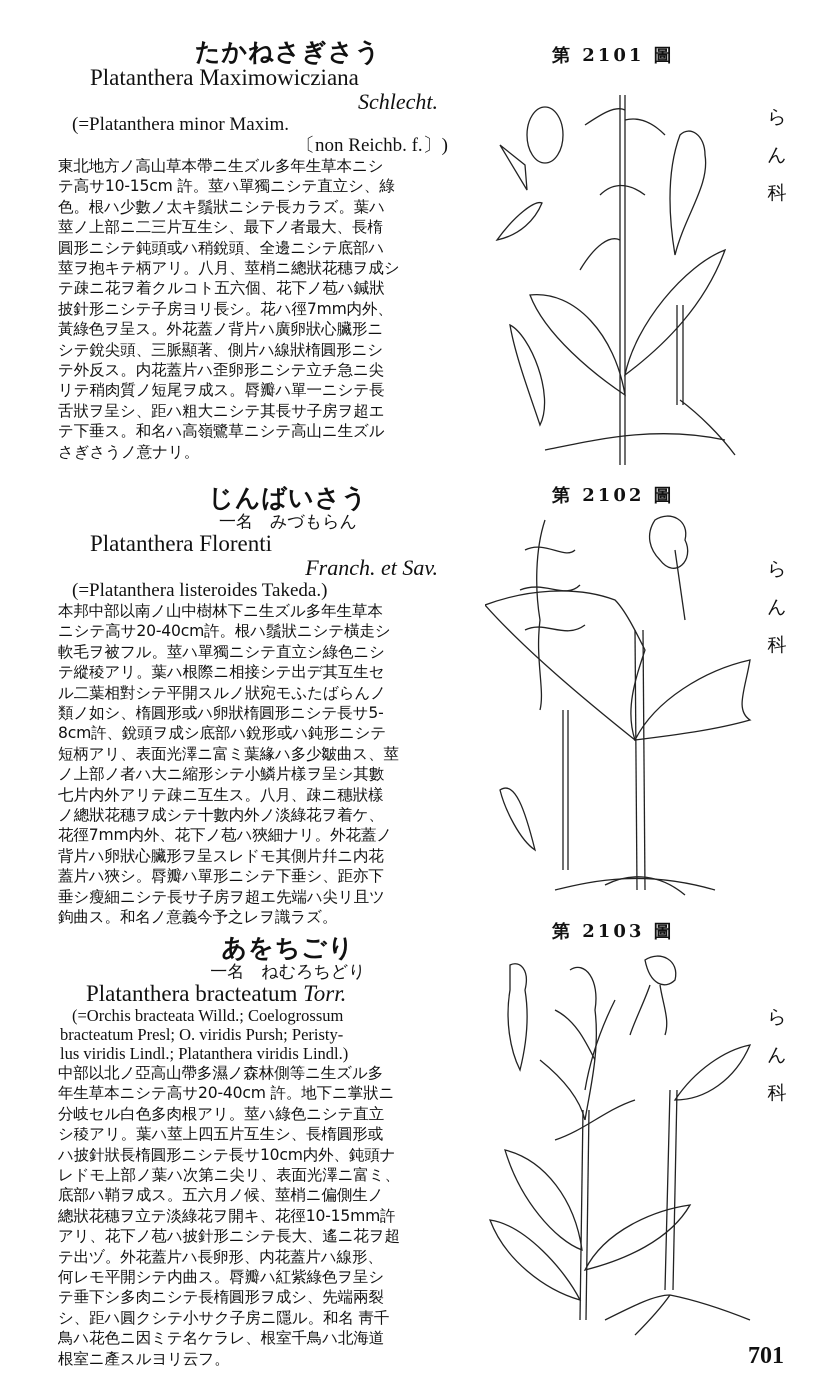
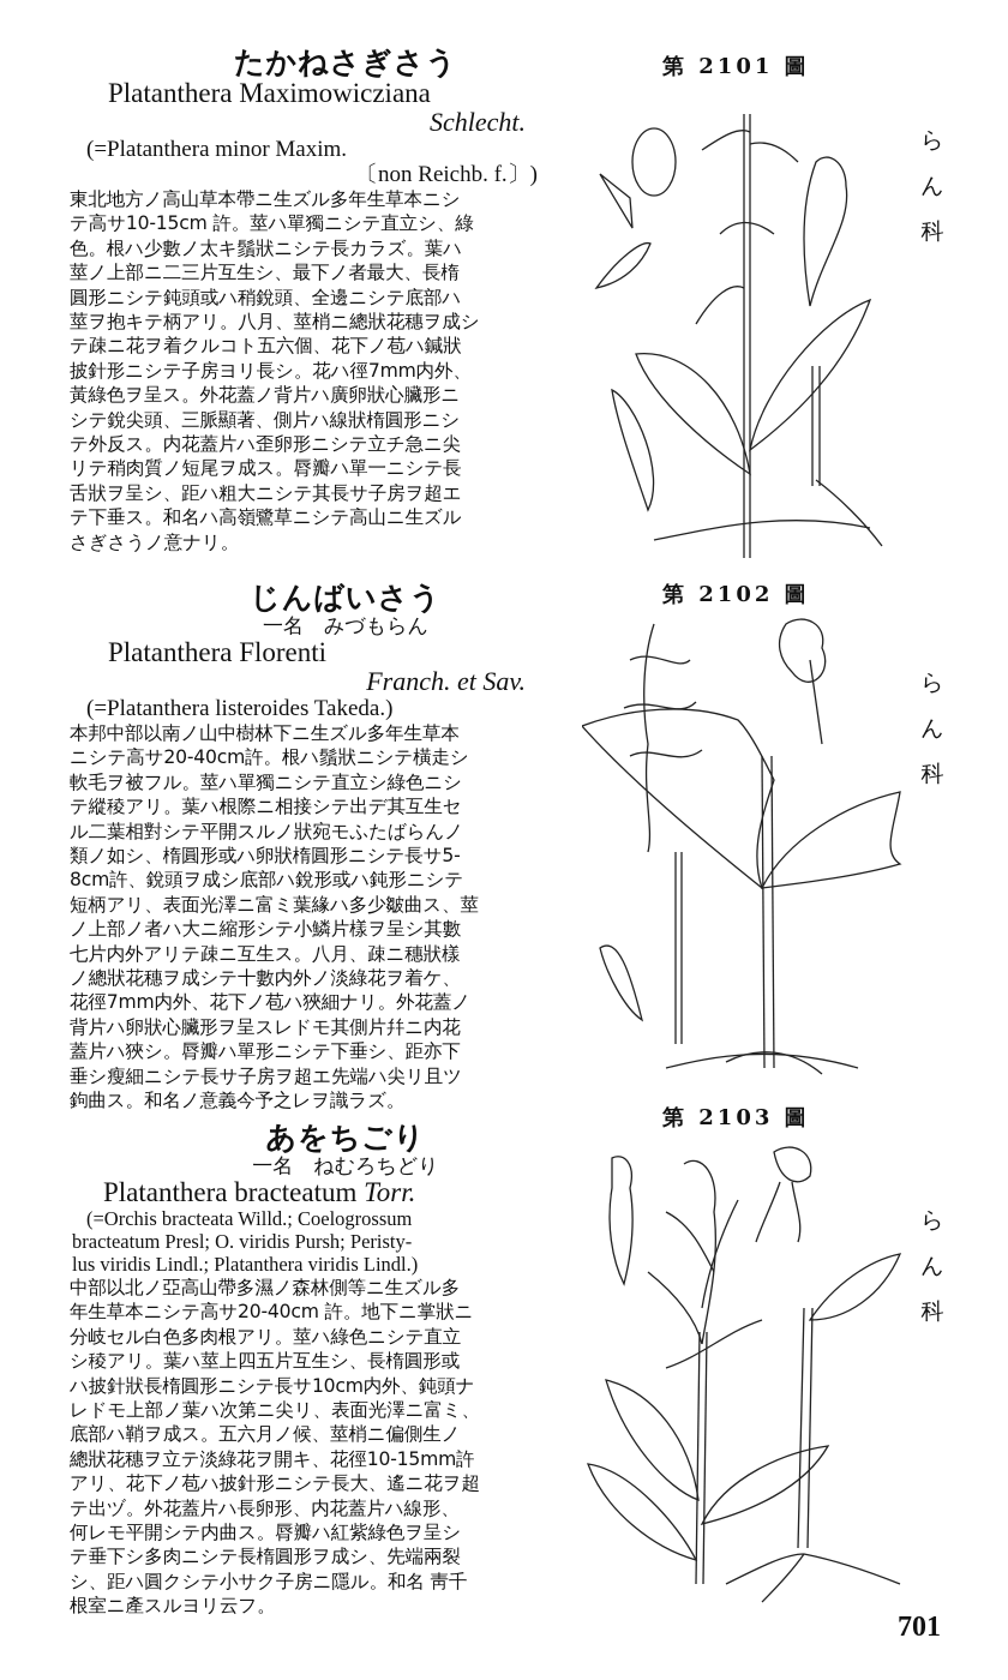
  たかねさぎさう
  Platanthera Maximowicziana
  Schlecht.
  (=Platanthera minor Maxim.
  〔non Reichb. f.〕)
  東北地方ノ高山草本帶ニ生ズル多年生草本ニシ
  テ高サ10-15cm 許。莖ハ單獨ニシテ直立シ、綠
  色。根ハ少數ノ太キ鬚狀ニシテ長カラズ。葉ハ
  莖ノ上部ニ二三片互生シ、最下ノ者最大、長楕
  圓形ニシテ鈍頭或ハ稍銳頭、全邊ニシテ底部ハ
  莖ヲ抱キテ柄アリ。八月、莖梢ニ總狀花穗ヲ成シ
  テ疎ニ花ヲ着クルコト五六個、花下ノ苞ハ鍼狀
  披針形ニシテ子房ヨリ長シ。花ハ徑7mm内外、
  黃綠色ヲ呈ス。外花蓋ノ背片ハ廣卵狀心臟形ニ
  シテ銳尖頭、三脈顯著、側片ハ線狀楕圓形ニシ
  テ外反ス。内花蓋片ハ歪卵形ニシテ立チ急ニ尖
  リテ稍肉質ノ短尾ヲ成ス。脣瓣ハ單一ニシテ長
  舌狀ヲ呈シ、距ハ粗大ニシテ其長サ子房ヲ超エ
  テ下垂ス。和名ハ高嶺鷺草ニシテ高山ニ生ズル
  さぎさうノ意ナリ。
  第 2101 圖
  ら
  ん
  科
  じんばいさう
  一名 みづもらん
  Platanthera Florenti
  Franch. et Sav.
  (=Platanthera listeroides Takeda.)
  本邦中部以南ノ山中樹林下ニ生ズル多年生草本
  ニシテ高サ20-40cm許。根ハ鬚狀ニシテ橫走シ
  軟毛ヲ被フル。莖ハ單獨ニシテ直立シ綠色ニシ
  テ縱稜アリ。葉ハ根際ニ相接シテ出デ其互生セ
  ル二葉相對シテ平開スルノ狀宛モふたばらんノ
  類ノ如シ、楕圓形或ハ卵狀楕圓形ニシテ長サ5-
  8cm許、銳頭ヲ成シ底部ハ銳形或ハ鈍形ニシテ
  短柄アリ、表面光澤ニ富ミ葉緣ハ多少皺曲ス、莖
  ノ上部ノ者ハ大ニ縮形シテ小鱗片樣ヲ呈シ其數
  七片内外アリテ疎ニ互生ス。八月、疎ニ穗狀樣
  ノ總狀花穗ヲ成シテ十數内外ノ淡綠花ヲ着ケ、
  花徑7mm内外、花下ノ苞ハ狹細ナリ。外花蓋ノ
  背片ハ卵狀心臟形ヲ呈スレドモ其側片幷ニ内花
  蓋片ハ狹シ。脣瓣ハ單形ニシテ下垂シ、距亦下
  垂シ瘦細ニシテ長サ子房ヲ超エ先端ハ尖リ且ツ
  鉤曲ス。和名ノ意義今予之レヲ識ラズ。
  第 2102 圖
  ら
  ん
  科
  あをちごり
  一名 ねむろちどり
  Platanthera bracteatum Torr.
  (=Orchis bracteata Willd.; Coelogrossum
  bracteatum Presl; O. viridis Pursh; Peristy-
  lus viridis Lindl.; Platanthera viridis Lindl.)
  中部以北ノ亞高山帶多濕ノ森林側等ニ生ズル多
  年生草本ニシテ高サ20-40cm 許。地下ニ掌狀ニ
  分岐セル白色多肉根アリ。莖ハ綠色ニシテ直立
  シ稜アリ。葉ハ莖上四五片互生シ、長楕圓形或
  ハ披針狀長楕圓形ニシテ長サ10cm内外、鈍頭ナ
  レドモ上部ノ葉ハ次第ニ尖リ、表面光澤ニ富ミ、
  底部ハ鞘ヲ成ス。五六月ノ候、莖梢ニ偏側生ノ
  總狀花穗ヲ立テ淡綠花ヲ開キ、花徑10-15mm許
  アリ、花下ノ苞ハ披針形ニシテ長大、遙ニ花ヲ超
  テ出ヅ。外花蓋片ハ長卵形、内花蓋片ハ線形、
  何レモ平開シテ内曲ス。脣瓣ハ紅紫綠色ヲ呈シ
  テ垂下シ多肉ニシテ長楕圓形ヲ成シ、先端兩裂
  シ、距ハ圓クシテ小サク子房ニ隱ル。和名 靑千
- 鳥ハ花色ニ因ミテ名ケラレ、根室千鳥ハ北海道
  根室ニ產スルヨリ云フ。
  第 2103 圖
  ら
  ん
  科
  701
